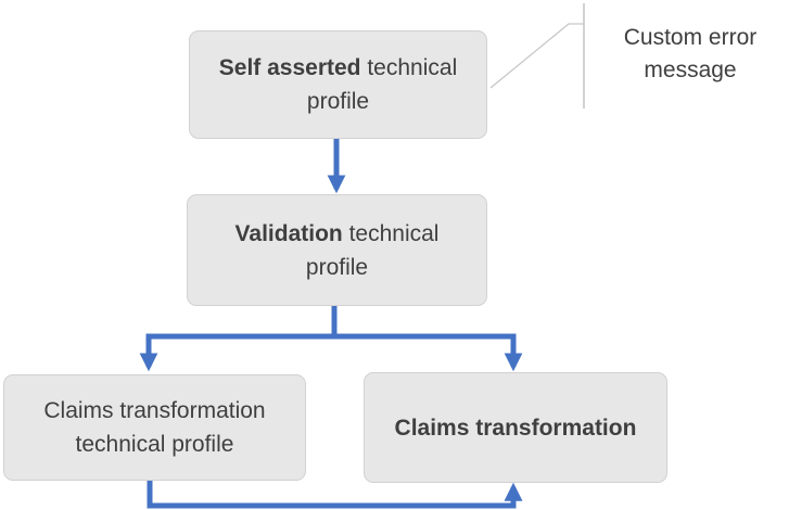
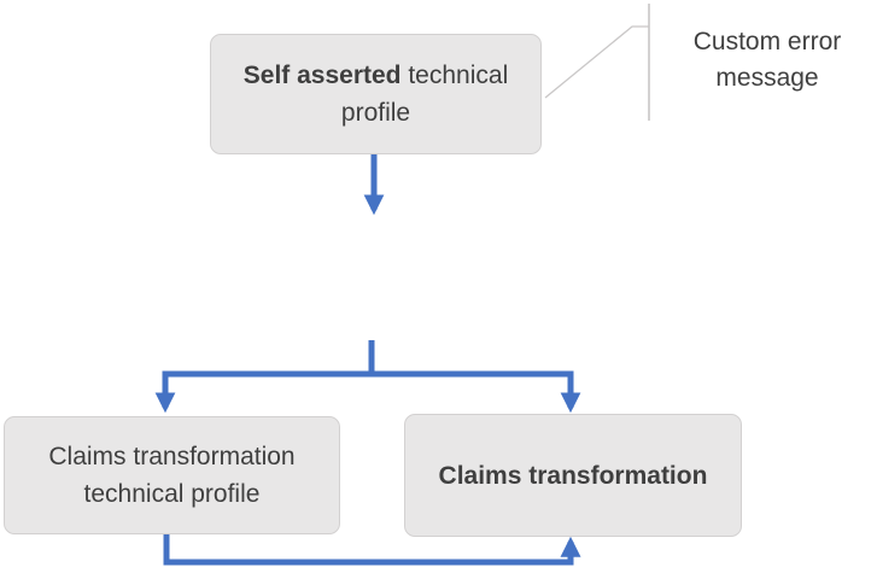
  Self asserted technical profile
- Validation technical profile
  Claims transformation technical profile
  Claims transformation
  Custom error message
